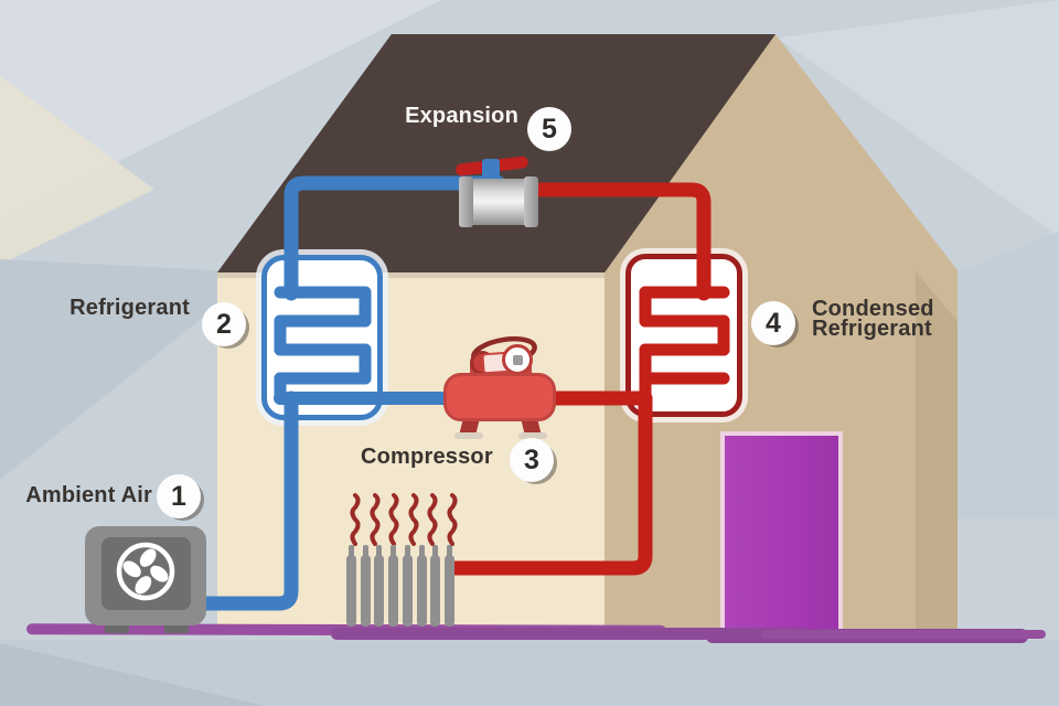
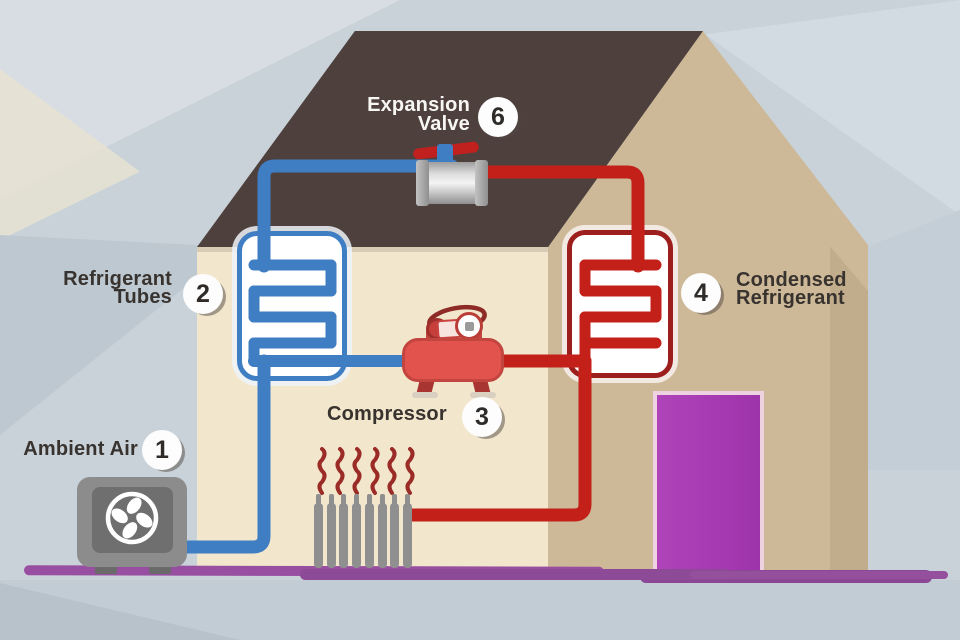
  Ambient Air
  1
  Refrigerant
+ Tubes
  2
  Compressor
  3
  4
  Condensed
  Refrigerant
  Expansion
+ Valve
- 5
+ 6
